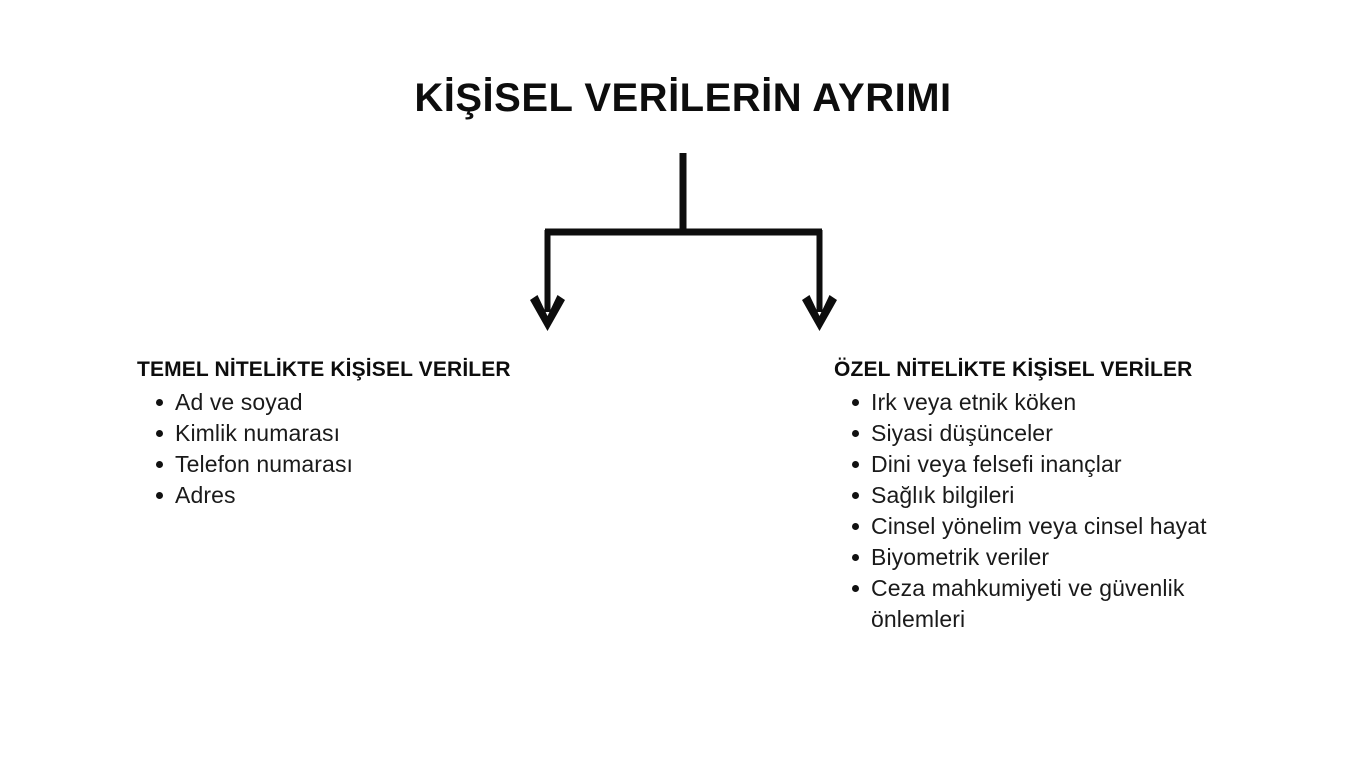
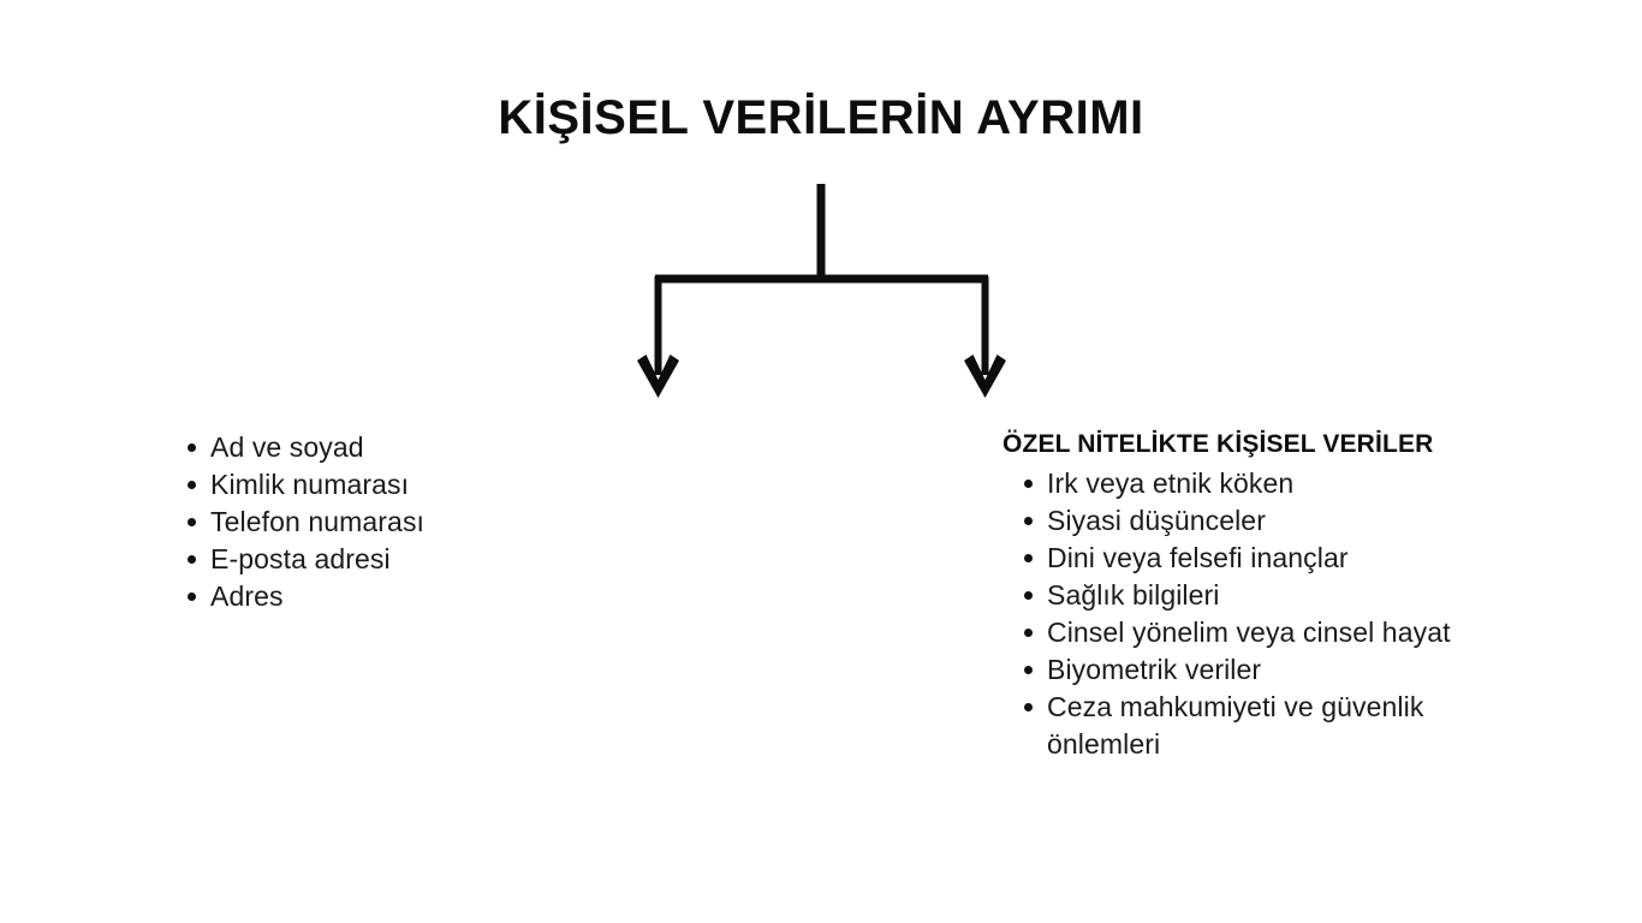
  KİŞİSEL VERİLERİN AYRIMI
- TEMEL NİTELİKTE KİŞİSEL VERİLER
  Ad ve soyad
  Kimlik numarası
  Telefon numarası
+ E-posta adresi
  Adres
  ÖZEL NİTELİKTE KİŞİSEL VERİLER
  Irk veya etnik köken
  Siyasi düşünceler
  Dini veya felsefi inançlar
  Sağlık bilgileri
  Cinsel yönelim veya cinsel hayat
  Biyometrik veriler
  Ceza mahkumiyeti ve güvenlik önlemleri
